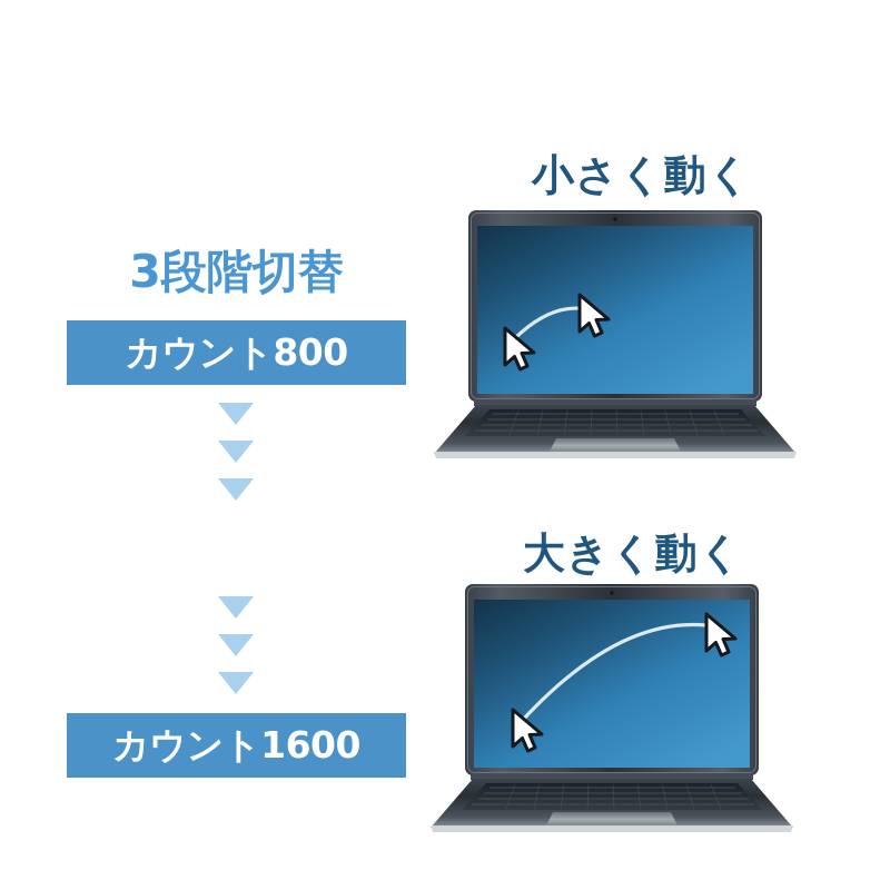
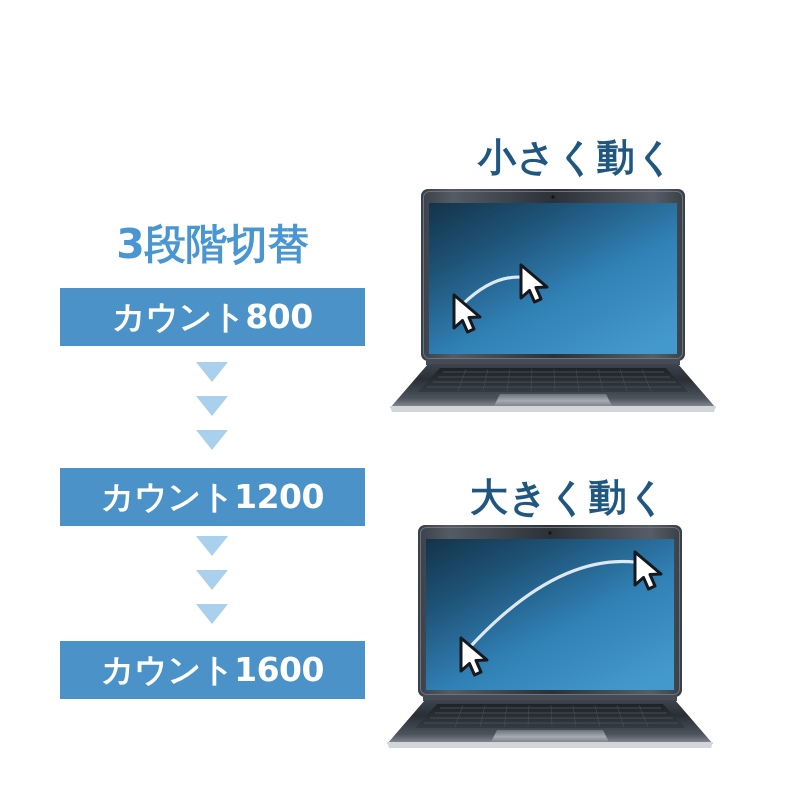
  3段階切替
  カウント800
+ カウント1200
  カウント1600
  小さく動く
  大きく動く
